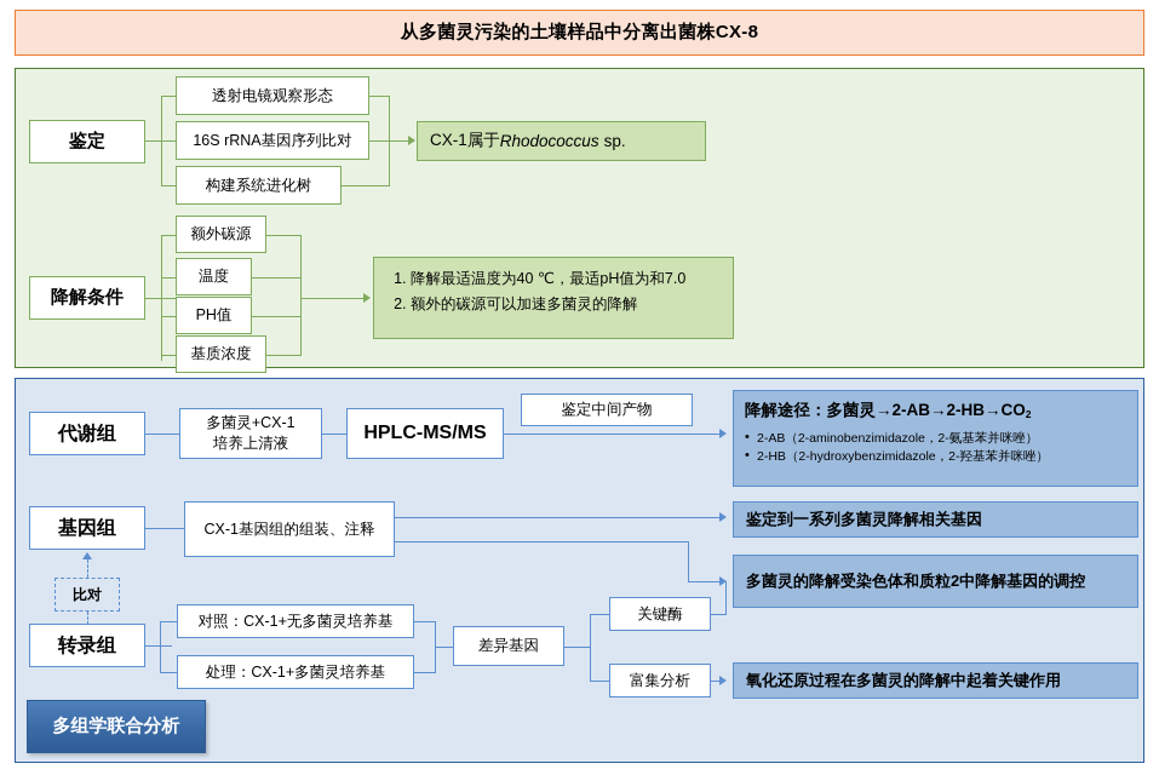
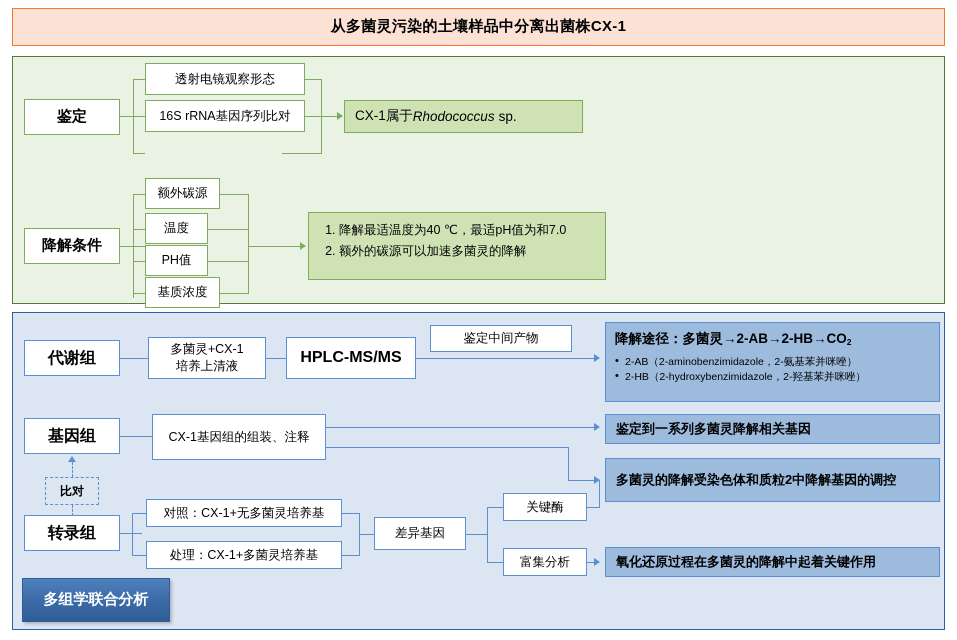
- 从多菌灵污染的土壤样品中分离出菌株CX-8
+ 从多菌灵污染的土壤样品中分离出菌株CX-1
  鉴定
  透射电镜观察形态
  16S rRNA基因序列比对
- 构建系统进化树
  CX-1属于
  Rhodococcus
  sp.
  降解条件
  额外碳源
  温度
  PH值
  基质浓度
  降解最适温度为40 ℃，最适pH值为和7.0
  额外的碳源可以加速多菌灵的降解
  代谢组
  多菌灵+CX-1
  培养上清液
  HPLC-MS/MS
  鉴定中间产物
  降解途径：多菌灵→2-AB→2-HB→CO2
  2-AB（2-aminobenzimidazole，2-氨基苯并咪唑）
  2-HB（2-hydroxybenzimidazole，2-羟基苯并咪唑）
  基因组
  CX-1基因组的组装、注释
  鉴定到一系列多菌灵降解相关基因
  多菌灵的降解受染色体和质粒2中降解基因的调控
  比对
  转录组
  对照：CX-1+无多菌灵培养基
  处理：CX-1+多菌灵培养基
  差异基因
  关键酶
  富集分析
  氧化还原过程在多菌灵的降解中起着关键作用
  多组学联合分析
